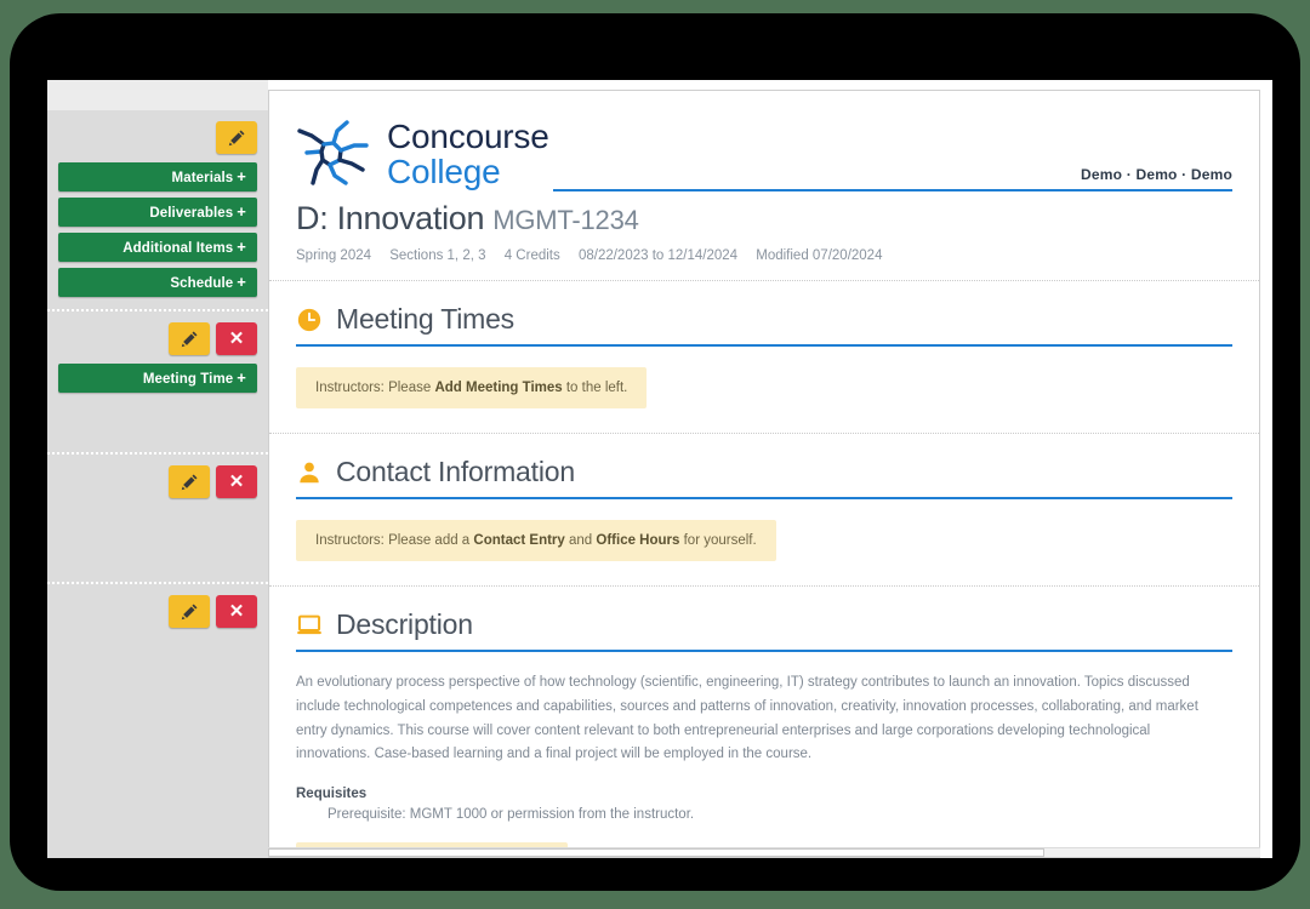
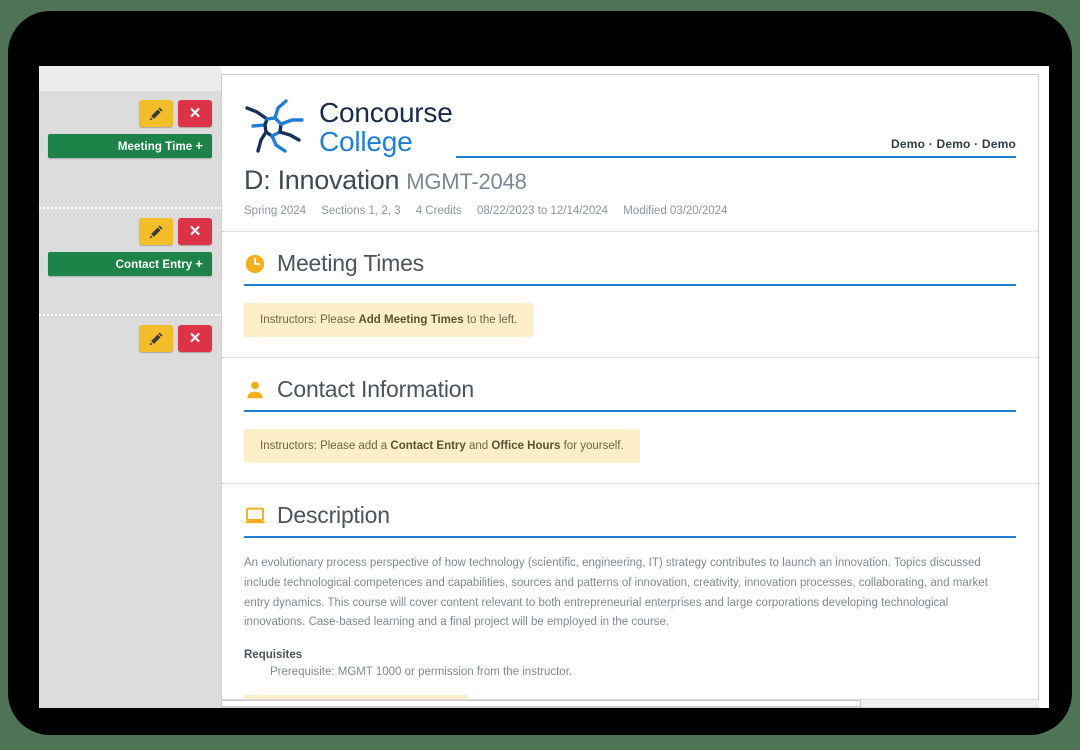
- Materials +
- Deliverables +
- Additional Items +
- Schedule +
  ✕
  Meeting Time +
  ✕
+ Contact Entry +
  ✕
  Demo · Demo · Demo
  Concourse
  College
- D: Innovation MGMT-1234
+ D: Innovation MGMT-2048
- Spring 2024 Sections 1, 2, 3 4 Credits 08/22/2023 to 12/14/2024 Modified 07/20/2024
+ Spring 2024 Sections 1, 2, 3 4 Credits 08/22/2023 to 12/14/2024 Modified 03/20/2024
  Meeting Times
  Instructors: Please Add Meeting Times to the left.
  Contact Information
  Instructors: Please add a Contact Entry and Office Hours for yourself.
  Description
  An evolutionary process perspective of how technology (scientific, engineering, IT) strategy contributes to launch an innovation. Topics discussed include technological competences and capabilities, sources and patterns of innovation, creativity, innovation processes, collaborating, and market entry dynamics. This course will cover content relevant to both entrepreneurial enterprises and large corporations developing technological innovations. Case-based learning and a final project will be employed in the course.
  Requisites
  Prerequisite: MGMT 1000 or permission from the instructor.
